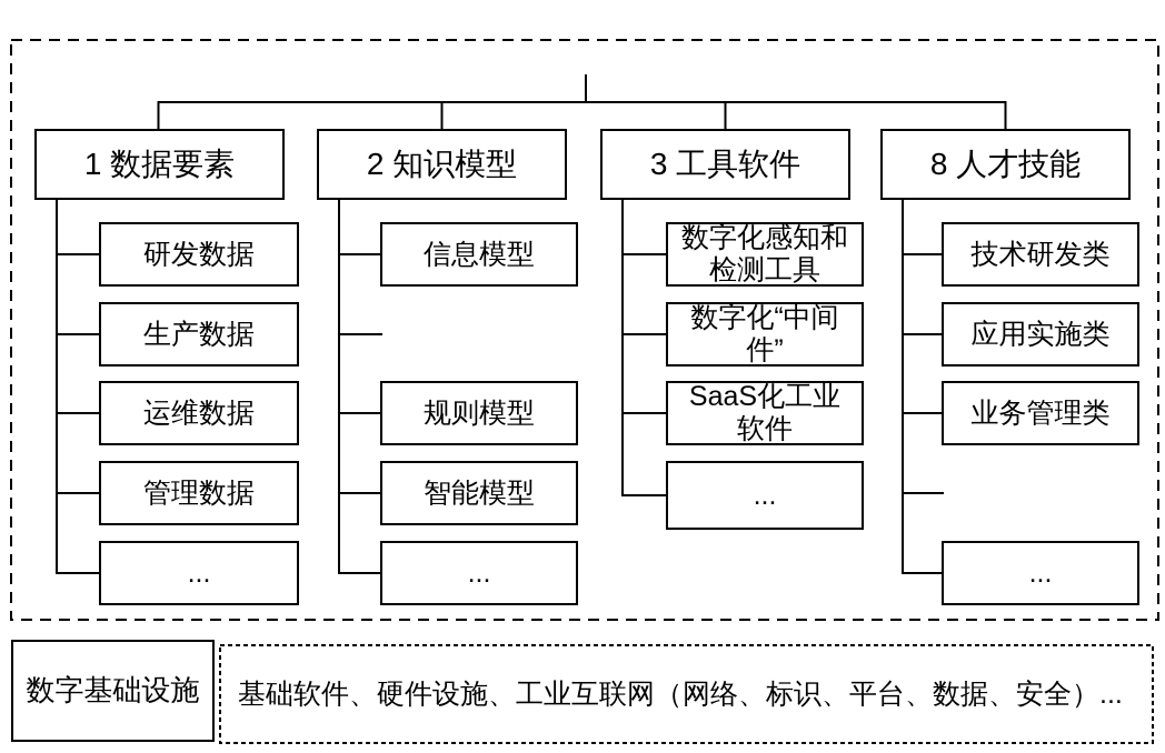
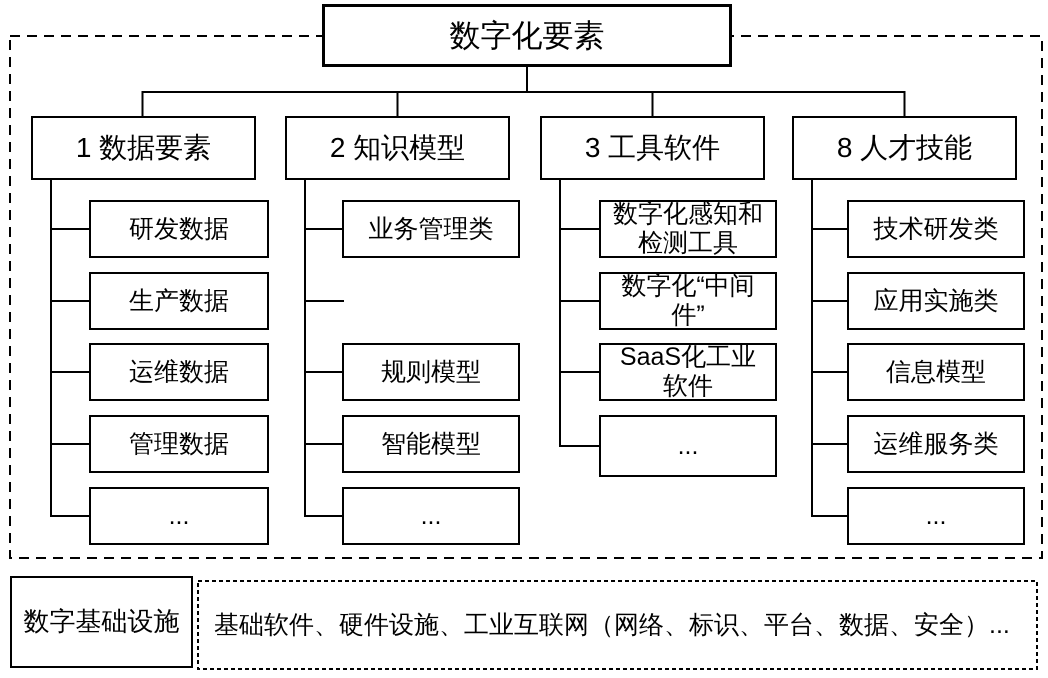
+ 数字化要素
  1 数据要素
  2 知识模型
  3 工具软件
  8 人才技能
  研发数据
  生产数据
  运维数据
  管理数据
  ...
- 信息模型
+ 业务管理类
  规则模型
  智能模型
  ...
  数字化感知和
  检测工具
  数字化“中间
  件”
  SaaS化工业
  软件
  ...
  技术研发类
  应用实施类
- 业务管理类
+ 信息模型
+ 运维服务类
  ...
  数字基础设施
  基础软件、硬件设施、工业互联网（网络、标识、平台、数据、安全）...
